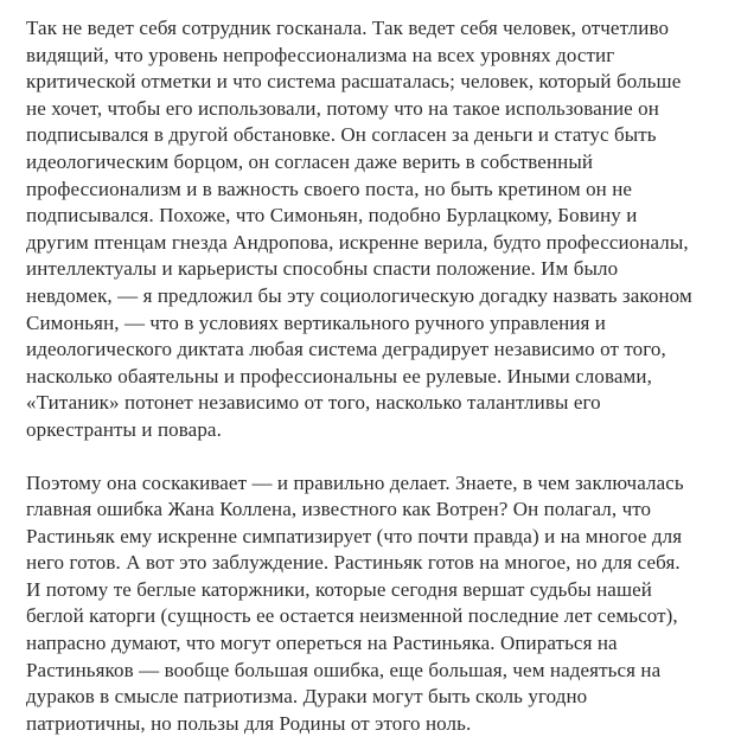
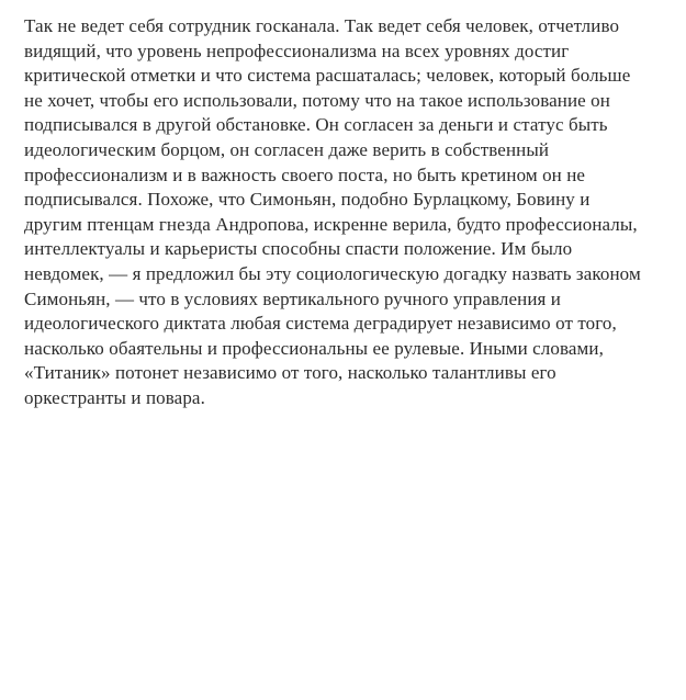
  Так не ведет себя сотрудник госканала. Так ведет себя человек, отчетливо
  видящий, что уровень непрофессионализма на всех уровнях достиг
  критической отметки и что система расшаталась; человек, который больше
  не хочет, чтобы его использовали, потому что на такое использование он
  подписывался в другой обстановке. Он согласен за деньги и статус быть
  идеологическим борцом, он согласен даже верить в собственный
  профессионализм и в важность своего поста, но быть кретином он не
  подписывался. Похоже, что Симоньян, подобно Бурлацкому, Бовину и
  другим птенцам гнезда Андропова, искренне верила, будто профессионалы,
  интеллектуалы и карьеристы способны спасти положение. Им было
  невдомек, — я предложил бы эту социологическую догадку назвать законом
  Симоньян, — что в условиях вертикального ручного управления и
  идеологического диктата любая система деградирует независимо от того,
  насколько обаятельны и профессиональны ее рулевые. Иными словами,
  «Титаник» потонет независимо от того, насколько талантливы его
  оркестранты и повара.
- Поэтому она соскакивает — и правильно делает. Знаете, в чем заключалась
- главная ошибка Жана Коллена, известного как Вотрен? Он полагал, что
- Растиньяк ему искренне симпатизирует (что почти правда) и на многое для
- него готов. А вот это заблуждение. Растиньяк готов на многое, но для себя.
- И потому те беглые каторжники, которые сегодня вершат судьбы нашей
- беглой каторги (сущность ее остается неизменной последние лет семьсот),
- напрасно думают, что могут опереться на Растиньяка. Опираться на
- Растиньяков — вообще большая ошибка, еще большая, чем надеяться на
- дураков в смысле патриотизма. Дураки могут быть сколь угодно
- патриотичны, но пользы для Родины от этого ноль.
